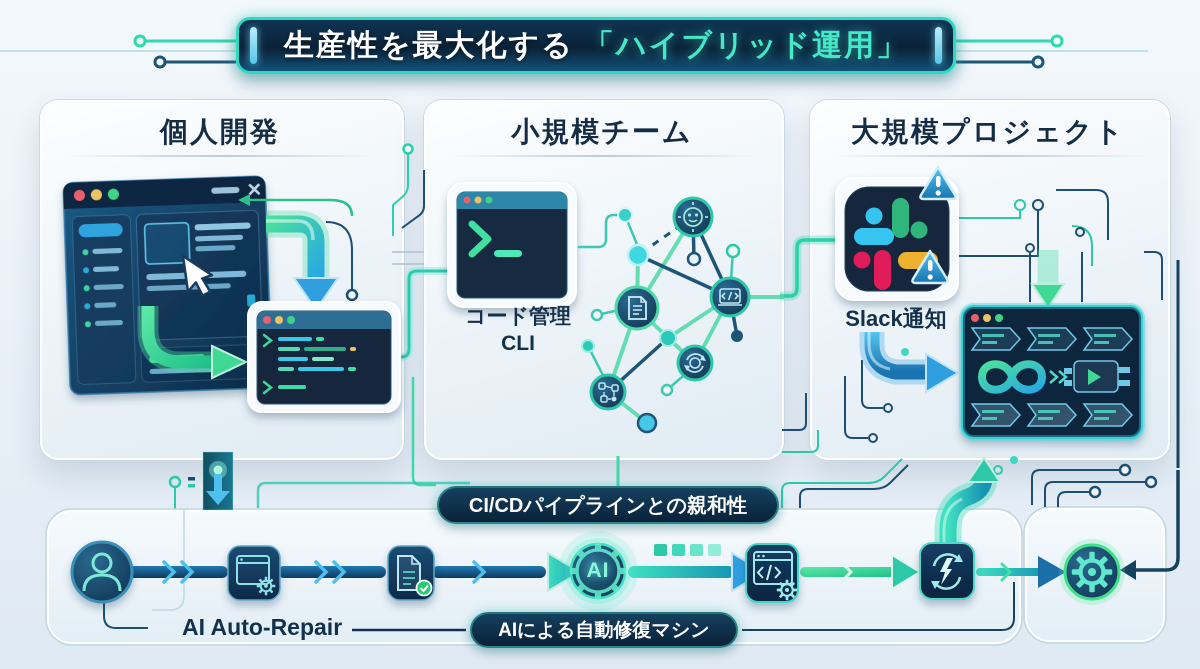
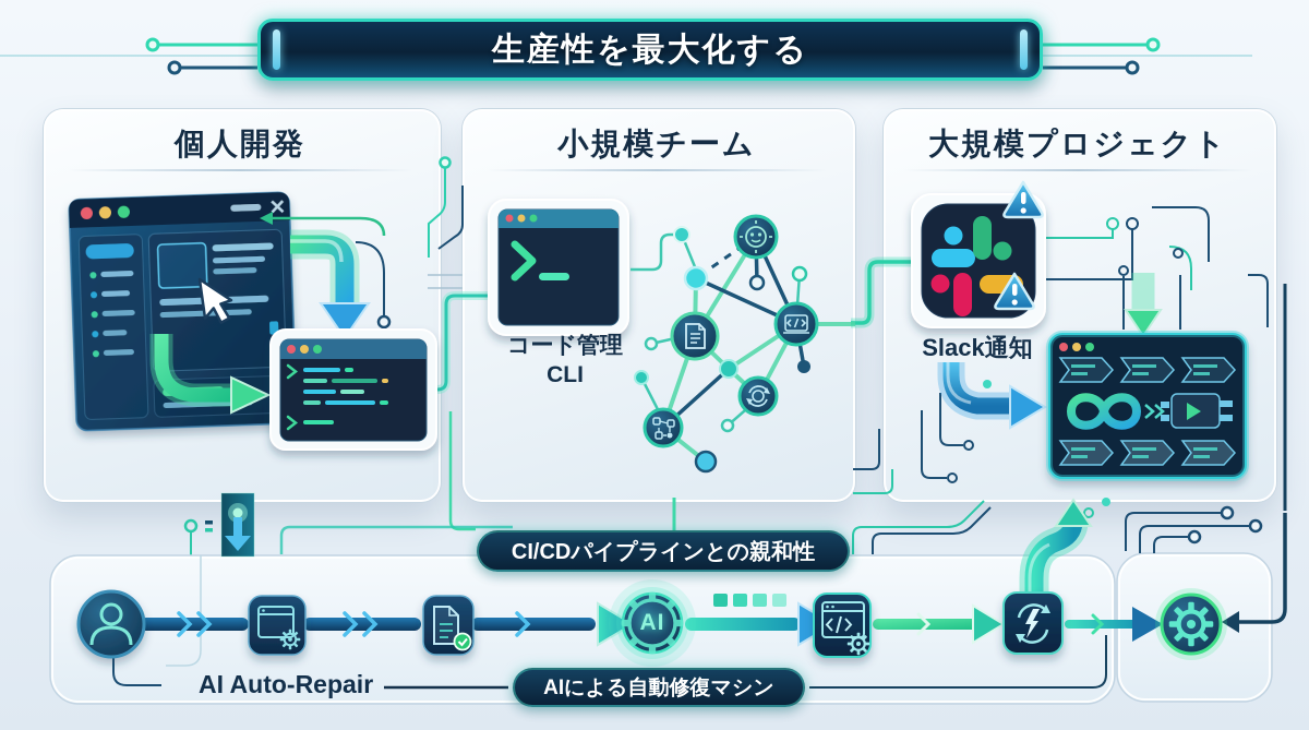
  生産性を最大化する
- 「ハイブリッド運用」
  個人開発
  小規模チーム
  大規模プロジェクト
  コード管理
  CLI
  Slack通知
  CI/CDパイプラインとの親和性
  AIによる自動修復マシン
  AI Auto-Repair
  AI
